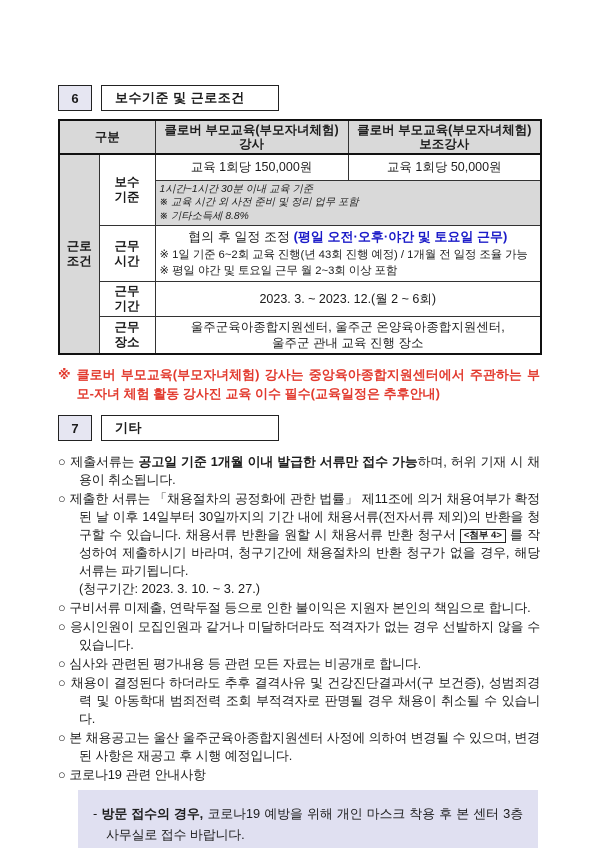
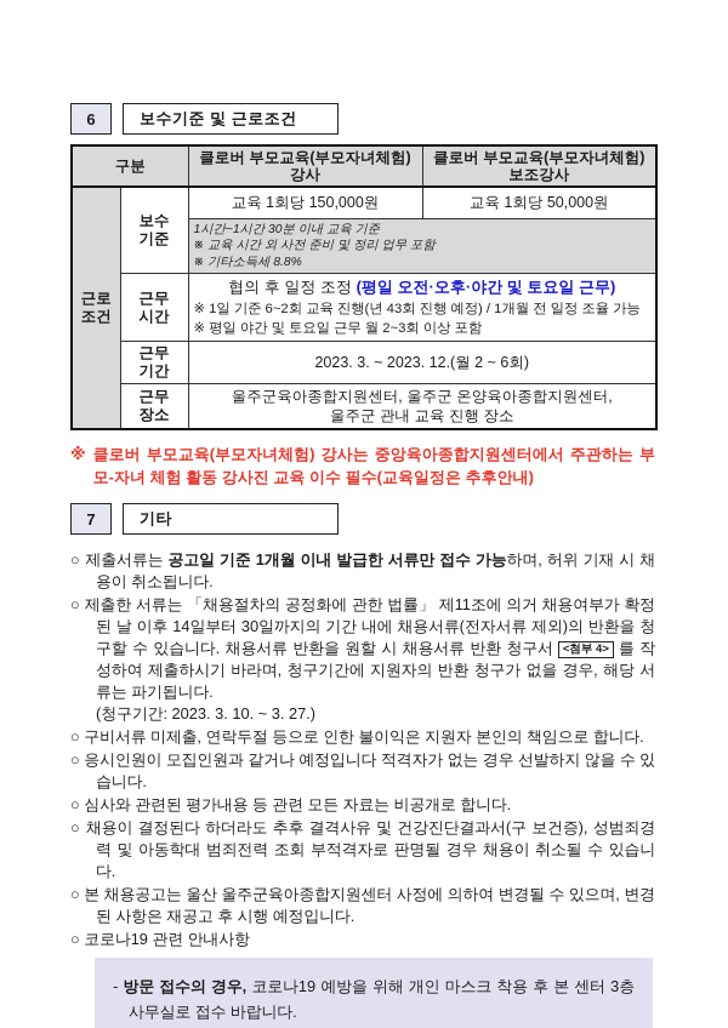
  6
  보수기준 및 근로조건
  구분	클로버 부모교육(부모자녀체험) 강사	클로버 부모교육(부모자녀체험) 보조강사
  근로 조건	보수 기준	교육 1회당 150,000원	교육 1회당 50,000원
  1시간~1시간 30분 이내 교육 기준 ※ 교육 시간 외 사전 준비 및 정리 업무 포함 ※ 기타소득세 8.8%
  근무 시간	협의 후 일정 조정 (평일 오전·오후·야간 및 토요일 근무) ※ 1일 기준 6~2회 교육 진행(년 43회 진행 예정) / 1개월 전 일정 조율 가능 ※ 평일 야간 및 토요일 근무 월 2~3회 이상 포함
  근무 기간	2023. 3. ~ 2023. 12.(월 2 ~ 6회)
  근무 장소	울주군육아종합지원센터, 울주군 온양육아종합지원센터, 울주군 관내 교육 진행 장소
  ※
  클로버 부모교육(부모자녀체험) 강사는 중앙육아종합지원센터에서 주관하는 부모-자녀 체험 활동 강사진 교육 이수 필수(교육일정은 추후안내)
  7
  기타
  ○ 제출서류는 공고일 기준 1개월 이내 발급한 서류만 접수 가능하며, 허위 기재 시 채용이 취소됩니다.
- ○ 제출한 서류는 「채용절차의 공정화에 관한 법률」 제11조에 의거 채용여부가 확정된 날 이후 14일부터 30일까지의 기간 내에 채용서류(전자서류 제외)의 반환을 청구할 수 있습니다. 채용서류 반환을 원할 시 채용서류 반환 청구서 <첨부 4> 를 작성하여 제출하시기 바라며, 청구기간에 채용절차의 반환 청구가 없을 경우, 해당 서류는 파기됩니다.
+ ○ 제출한 서류는 「채용절차의 공정화에 관한 법률」 제11조에 의거 채용여부가 확정된 날 이후 14일부터 30일까지의 기간 내에 채용서류(전자서류 제외)의 반환을 청구할 수 있습니다. 채용서류 반환을 원할 시 채용서류 반환 청구서 <첨부 4> 를 작성하여 제출하시기 바라며, 청구기간에 지원자의 반환 청구가 없을 경우, 해당 서류는 파기됩니다.
  (청구기간: 2023. 3. 10. ~ 3. 27.)
  ○ 구비서류 미제출, 연락두절 등으로 인한 불이익은 지원자 본인의 책임으로 합니다.
- ○ 응시인원이 모집인원과 같거나 미달하더라도 적격자가 없는 경우 선발하지 않을 수 있습니다.
+ ○ 응시인원이 모집인원과 같거나 예정입니다 적격자가 없는 경우 선발하지 않을 수 있습니다.
  ○ 심사와 관련된 평가내용 등 관련 모든 자료는 비공개로 합니다.
  ○ 채용이 결정된다 하더라도 추후 결격사유 및 건강진단결과서(구 보건증), 성범죄경력 및 아동학대 범죄전력 조회 부적격자로 판명될 경우 채용이 취소될 수 있습니다.
  ○ 본 채용공고는 울산 울주군육아종합지원센터 사정에 의하여 변경될 수 있으며, 변경된 사항은 재공고 후 시행 예정입니다.
  ○ 코로나19 관련 안내사항
  - 방문 접수의 경우, 코로나19 예방을 위해 개인 마스크 착용 후 본 센터 3층 사무실로 접수 바랍니다.
